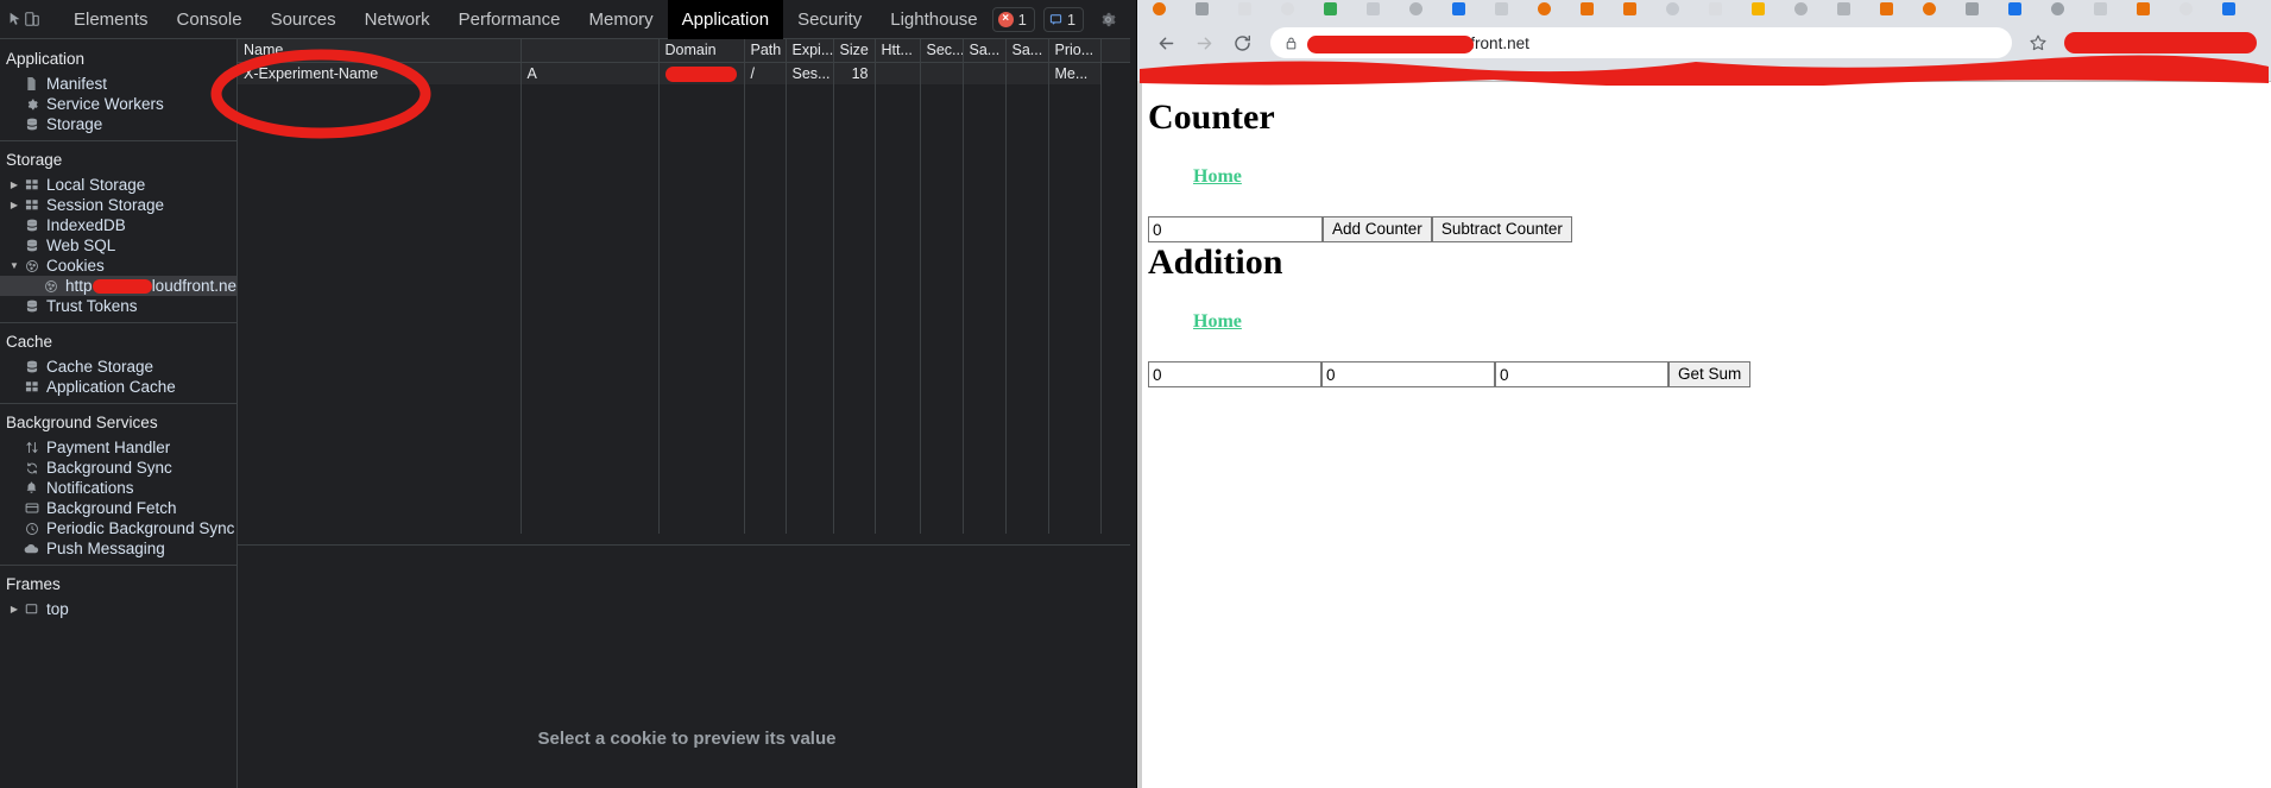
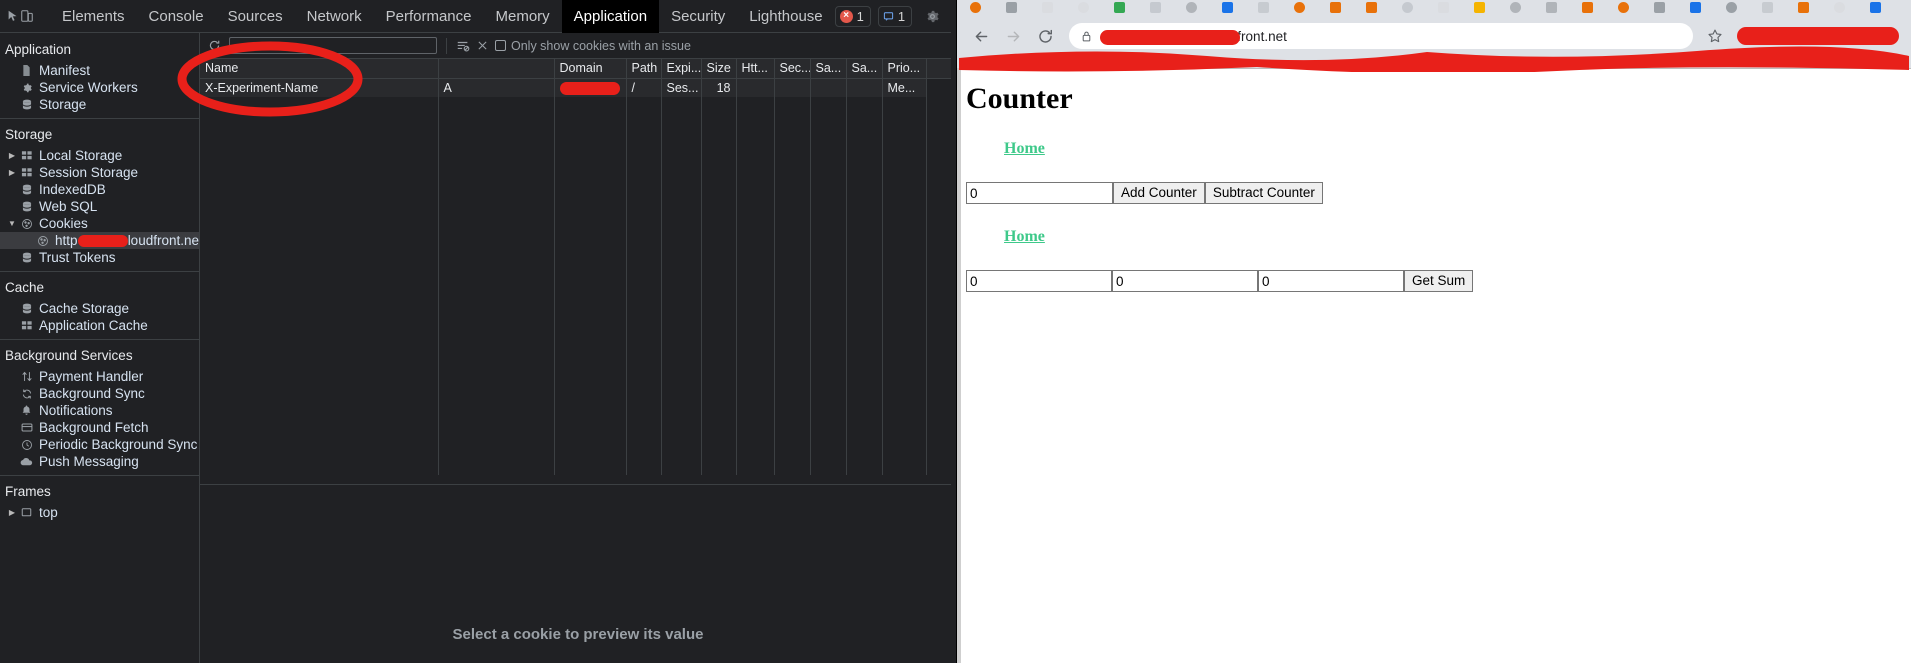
  Elements
  Console
  Sources
  Network
  Performance
  Memory
  Application
  Security
  Lighthouse
  ×
  1
  1
  Application
  Manifest
  Service Workers
  Storage
  Storage
  ▶
  Local Storage
  ▶
  Session Storage
  IndexedDB
  Web SQL
  ▼
  Cookies
  loudfront.ne
  Trust Tokens
  Cache
  Cache Storage
  Application Cache
  Background Services
  Payment Handler
  Background Sync
  Notifications
  Background Fetch
  Periodic Background Sync
  Push Messaging
  Frames
  ▶
  top
+ Only show cookies with an issue
  Name		Domain	Path	Expi...	Size	Htt...	Sec..	Sa...	Sa...	Prio...
  X-Experiment-Name	A		/	Ses...	18					Me...
  Select a cookie to preview its value
  Counter
  Home
  0
  Add Counter
  Subtract Counter
- Addition
  Home
  0
  0
  0
  Get Sum
